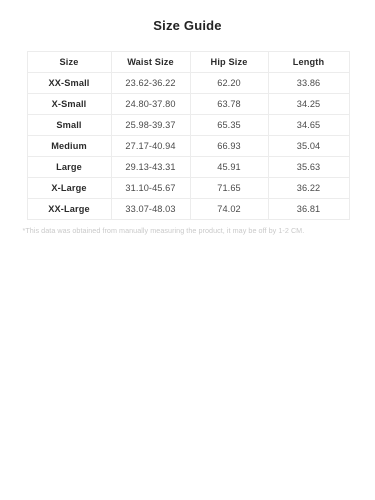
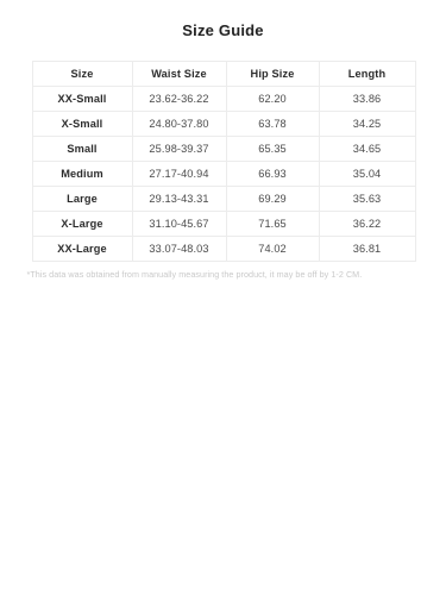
  Size Guide
  Size	Waist Size	Hip Size	Length
  XX-Small	23.62-36.22	62.20	33.86
  X-Small	24.80-37.80	63.78	34.25
  Small	25.98-39.37	65.35	34.65
  Medium	27.17-40.94	66.93	35.04
- Large	29.13-43.31	45.91	35.63
+ Large	29.13-43.31	69.29	35.63
  X-Large	31.10-45.67	71.65	36.22
  XX-Large	33.07-48.03	74.02	36.81
  *This data was obtained from manually measuring the product, it may be off by 1-2 CM.
